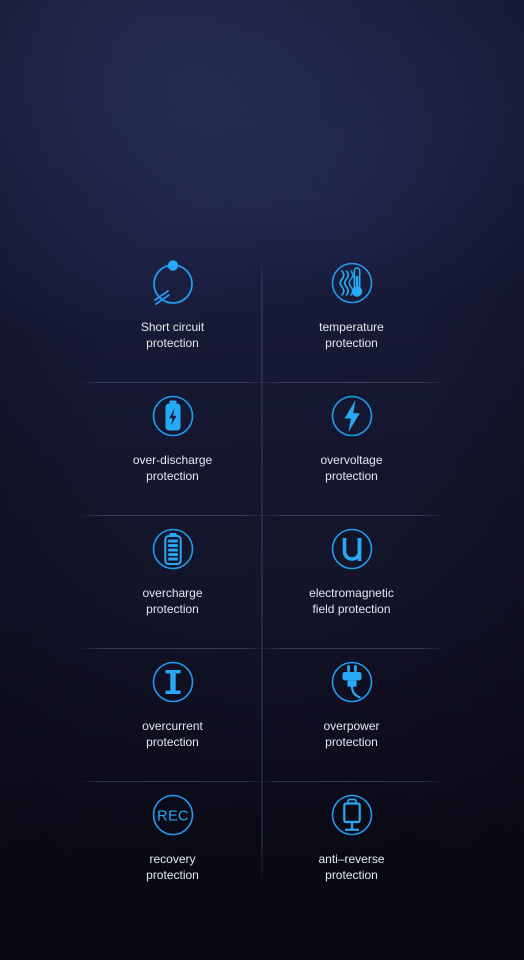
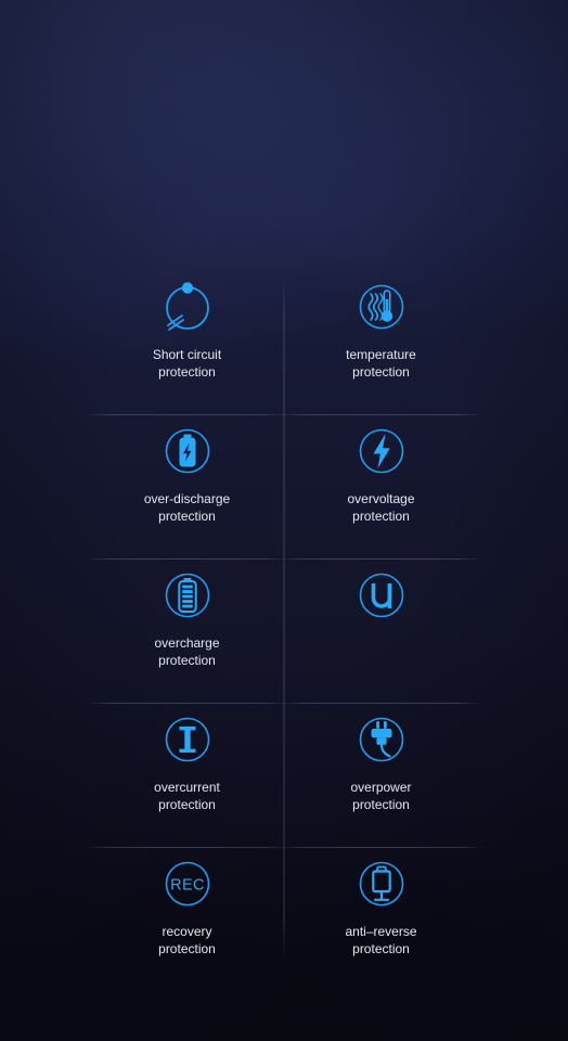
  Short circuit
  protection
  temperature
  protection
  over-discharge
  protection
  overvoltage
  protection
  overcharge
  protection
- electromagnetic
- field protection
  overcurrent
  protection
  overpower
  protection
  REC
  recovery
  protection
  anti–reverse
  protection
